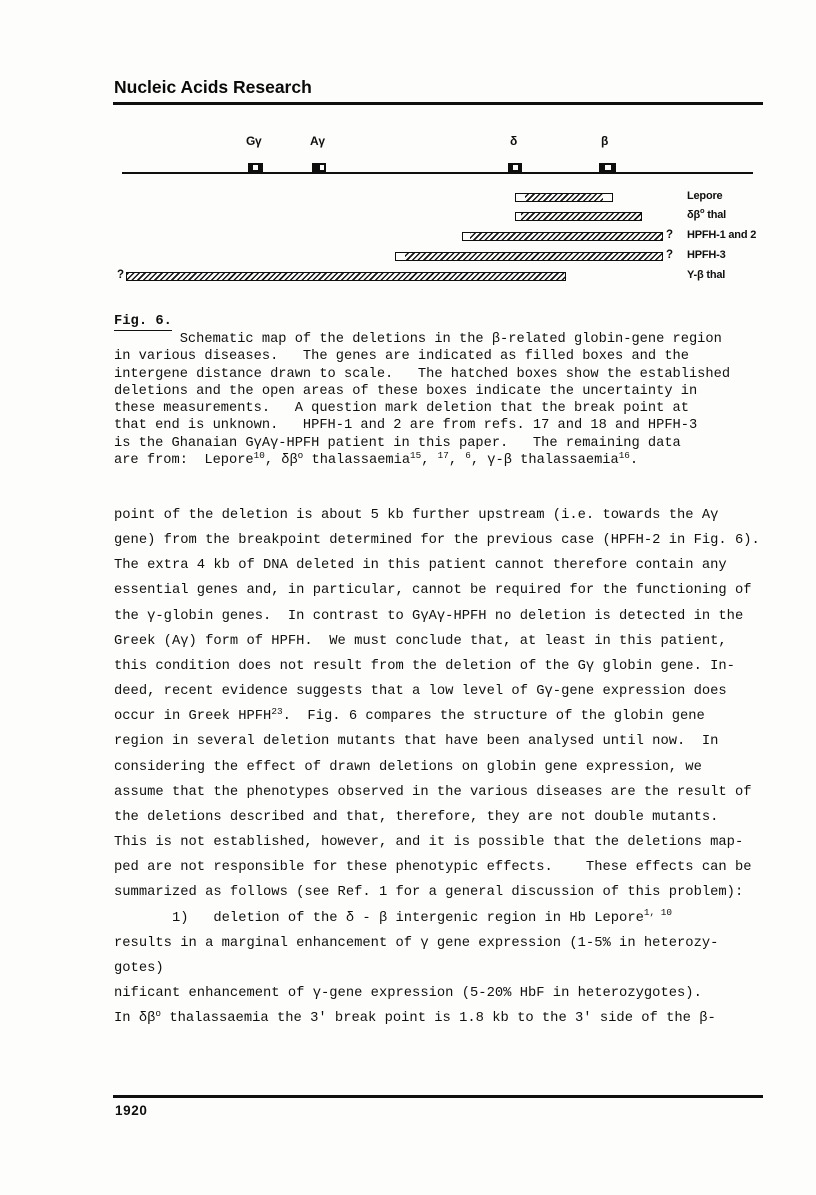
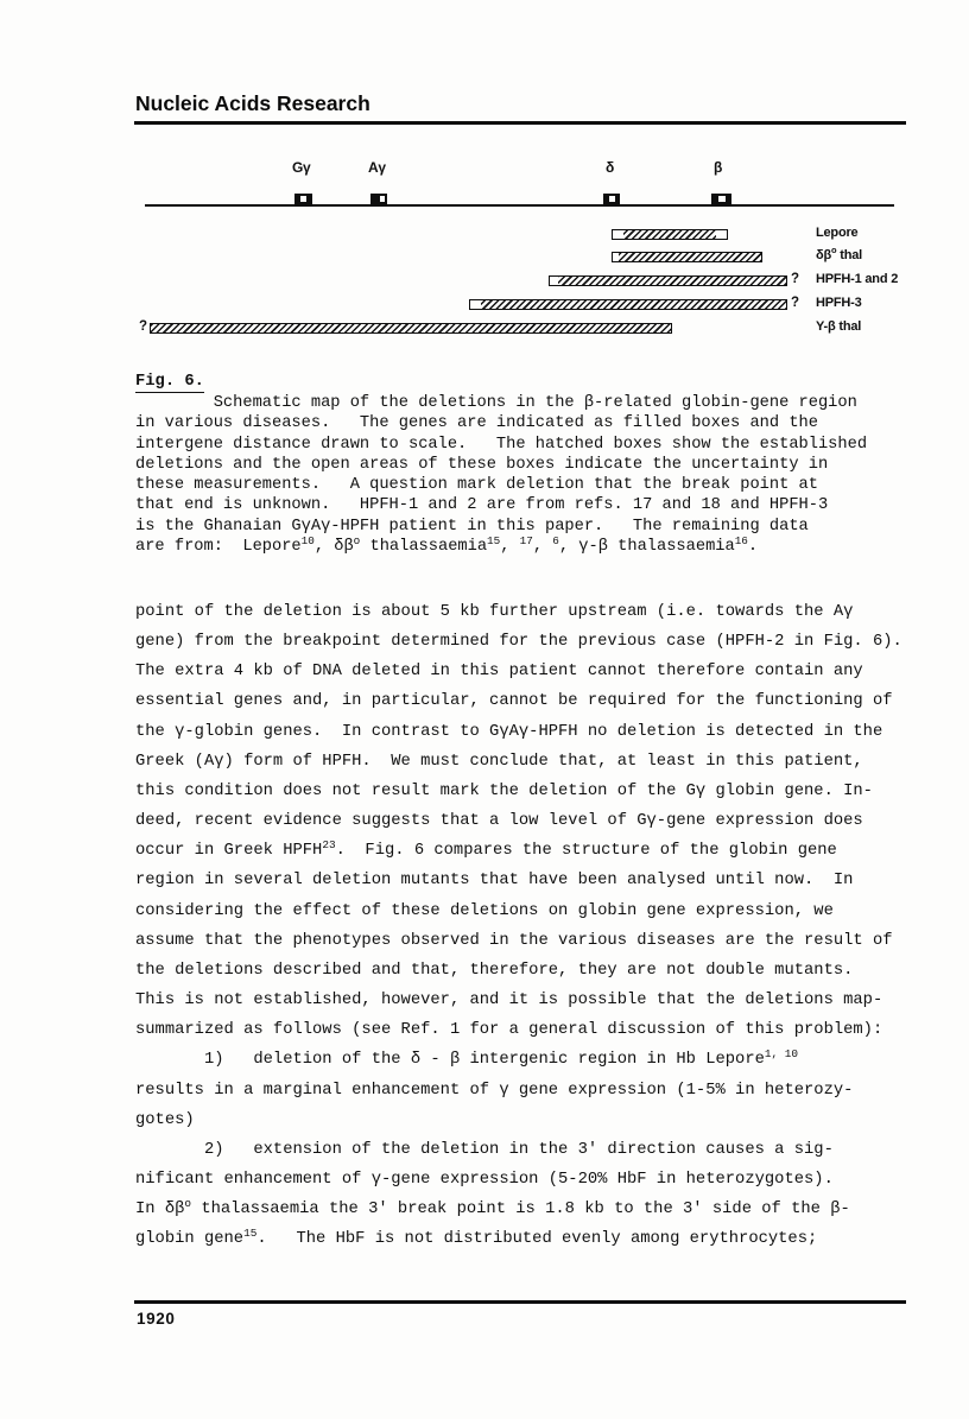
  Nucleic Acids Research
  Gγ
  Aγ
  δ
  β
  Lepore
  δβo thal
  ?
  HPFH-1 and 2
  ?
  HPFH-3
  ?
  Y-β thal
  Fig. 6.
  Schematic map of the deletions in the β-related globin-gene region
  in various diseases. The genes are indicated as filled boxes and the
  intergene distance drawn to scale. The hatched boxes show the established
  deletions and the open areas of these boxes indicate the uncertainty in
  these measurements. A question mark deletion that the break point at
  that end is unknown. HPFH-1 and 2 are from refs. 17 and 18 and HPFH-3
  is the Ghanaian GγAγ-HPFH patient in this paper. The remaining data
  are from: Lepore10, δβo thalassaemia15, 17, 6, γ-β thalassaemia16.
  point of the deletion is about 5 kb further upstream (i.e. towards the Aγ
  gene) from the breakpoint determined for the previous case (HPFH-2 in Fig. 6).
  The extra 4 kb of DNA deleted in this patient cannot therefore contain any
  essential genes and, in particular, cannot be required for the functioning of
  the γ-globin genes. In contrast to GγAγ-HPFH no deletion is detected in the
  Greek (Aγ) form of HPFH. We must conclude that, at least in this patient,
- this condition does not result from the deletion of the Gγ globin gene. In-
+ this condition does not result mark the deletion of the Gγ globin gene. In-
  deed, recent evidence suggests that a low level of Gγ-gene expression does
  occur in Greek HPFH23. Fig. 6 compares the structure of the globin gene
  region in several deletion mutants that have been analysed until now. In
- considering the effect of drawn deletions on globin gene expression, we
+ considering the effect of these deletions on globin gene expression, we
  assume that the phenotypes observed in the various diseases are the result of
  the deletions described and that, therefore, they are not double mutants.
  This is not established, however, and it is possible that the deletions map-
- ped are not responsible for these phenotypic effects. These effects can be
  summarized as follows (see Ref. 1 for a general discussion of this problem):
  1) deletion of the δ - β intergenic region in Hb Lepore1, 10
  results in a marginal enhancement of γ gene expression (1-5% in heterozy-
  gotes)
+ 2) extension of the deletion in the 3' direction causes a sig-
  nificant enhancement of γ-gene expression (5-20% HbF in heterozygotes).
  In δβo thalassaemia the 3' break point is 1.8 kb to the 3' side of the β-
+ globin gene15. The HbF is not distributed evenly among erythrocytes;
  1920
